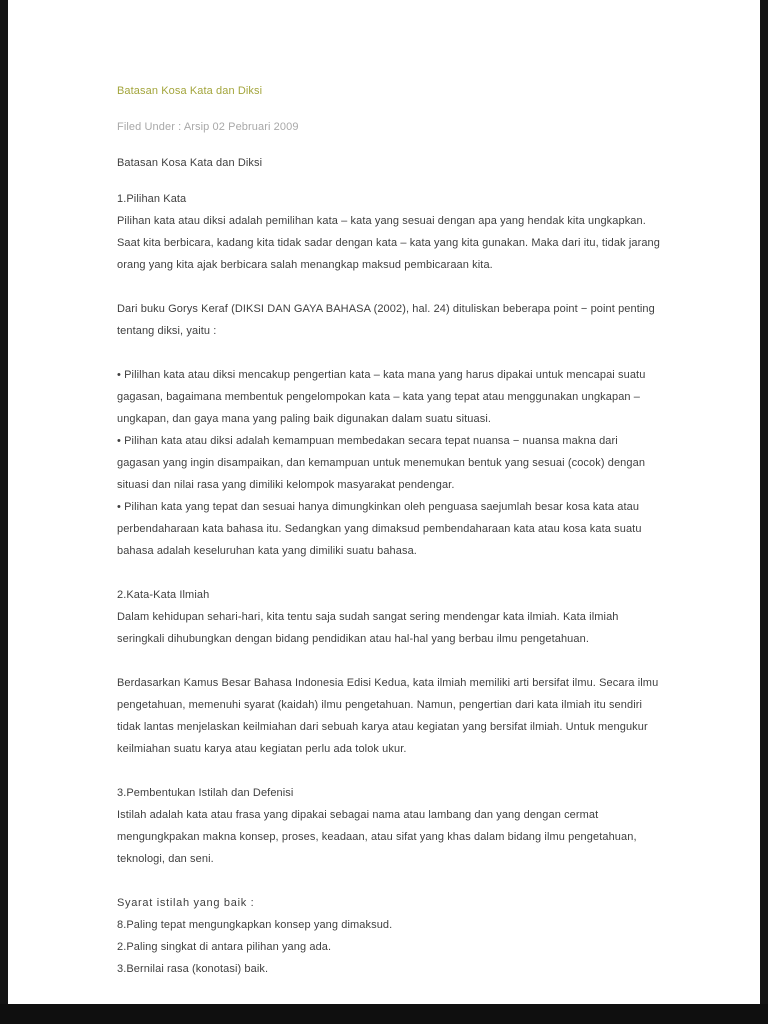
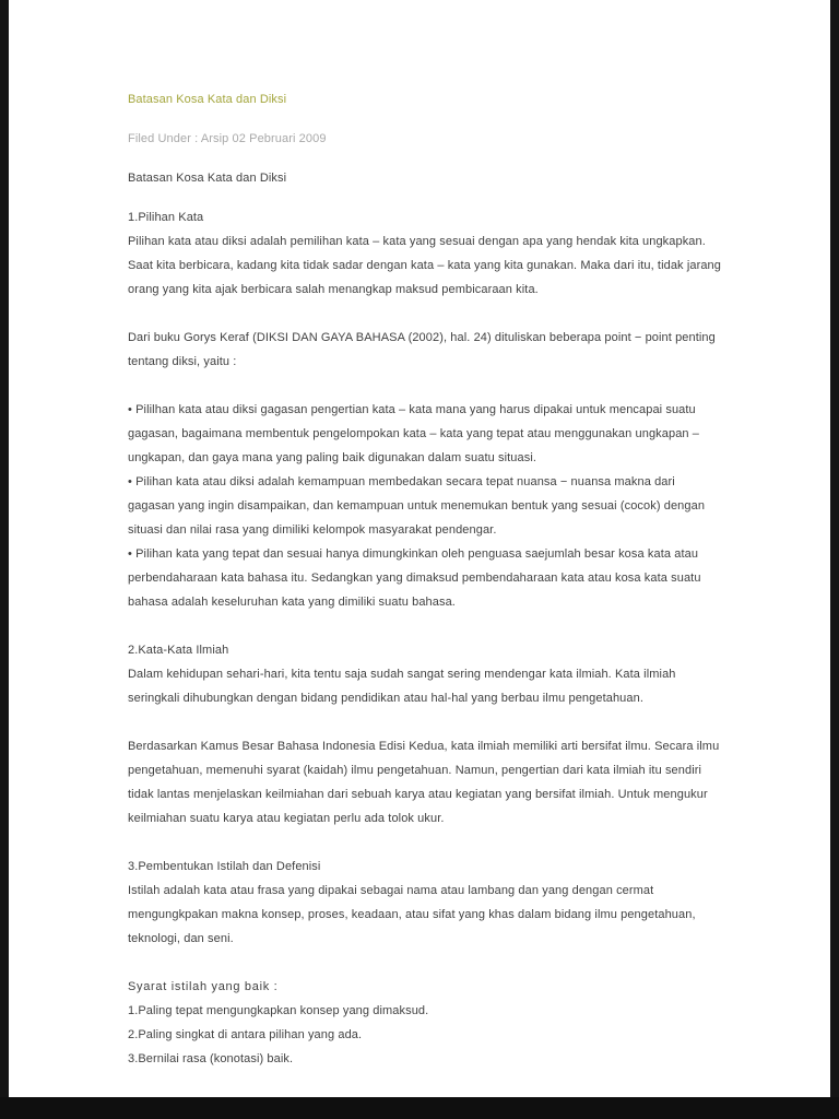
  Batasan Kosa Kata dan Diksi
  Filed Under : Arsip 02 Pebruari 2009
  Batasan Kosa Kata dan Diksi
  1.Pilihan Kata
  Pilihan kata atau diksi adalah pemilihan kata – kata yang sesuai dengan apa yang hendak kita ungkapkan. Saat kita berbicara, kadang kita tidak sadar dengan kata – kata yang kita gunakan. Maka dari itu, tidak jarang orang yang kita ajak berbicara salah menangkap maksud pembicaraan kita.
  Dari buku Gorys Keraf (DIKSI DAN GAYA BAHASA (2002), hal. 24) dituliskan beberapa point − point penting tentang diksi, yaitu :
- • Pililhan kata atau diksi mencakup pengertian kata – kata mana yang harus dipakai untuk mencapai suatu gagasan, bagaimana membentuk pengelompokan kata – kata yang tepat atau menggunakan ungkapan – ungkapan, dan gaya mana yang paling baik digunakan dalam suatu situasi.
+ • Pililhan kata atau diksi gagasan pengertian kata – kata mana yang harus dipakai untuk mencapai suatu gagasan, bagaimana membentuk pengelompokan kata – kata yang tepat atau menggunakan ungkapan – ungkapan, dan gaya mana yang paling baik digunakan dalam suatu situasi.
  • Pilihan kata atau diksi adalah kemampuan membedakan secara tepat nuansa − nuansa makna dari gagasan yang ingin disampaikan, dan kemampuan untuk menemukan bentuk yang sesuai (cocok) dengan situasi dan nilai rasa yang dimiliki kelompok masyarakat pendengar.
  • Pilihan kata yang tepat dan sesuai hanya dimungkinkan oleh penguasa saejumlah besar kosa kata atau perbendaharaan kata bahasa itu. Sedangkan yang dimaksud pembendaharaan kata atau kosa kata suatu bahasa adalah keseluruhan kata yang dimiliki suatu bahasa.
  2.Kata-Kata Ilmiah
  Dalam kehidupan sehari-hari, kita tentu saja sudah sangat sering mendengar kata ilmiah. Kata ilmiah seringkali dihubungkan dengan bidang pendidikan atau hal-hal yang berbau ilmu pengetahuan.
  Berdasarkan Kamus Besar Bahasa Indonesia Edisi Kedua, kata ilmiah memiliki arti bersifat ilmu. Secara ilmu pengetahuan, memenuhi syarat (kaidah) ilmu pengetahuan. Namun, pengertian dari kata ilmiah itu sendiri tidak lantas menjelaskan keilmiahan dari sebuah karya atau kegiatan yang bersifat ilmiah. Untuk mengukur keilmiahan suatu karya atau kegiatan perlu ada tolok ukur.
  3.Pembentukan Istilah dan Defenisi
  Istilah adalah kata atau frasa yang dipakai sebagai nama atau lambang dan yang dengan cermat mengungkpakan makna konsep, proses, keadaan, atau sifat yang khas dalam bidang ilmu pengetahuan, teknologi, dan seni.
  Syarat istilah yang baik :
- 8.Paling tepat mengungkapkan konsep yang dimaksud.
+ 1.Paling tepat mengungkapkan konsep yang dimaksud.
  2.Paling singkat di antara pilihan yang ada.
  3.Bernilai rasa (konotasi) baik.
